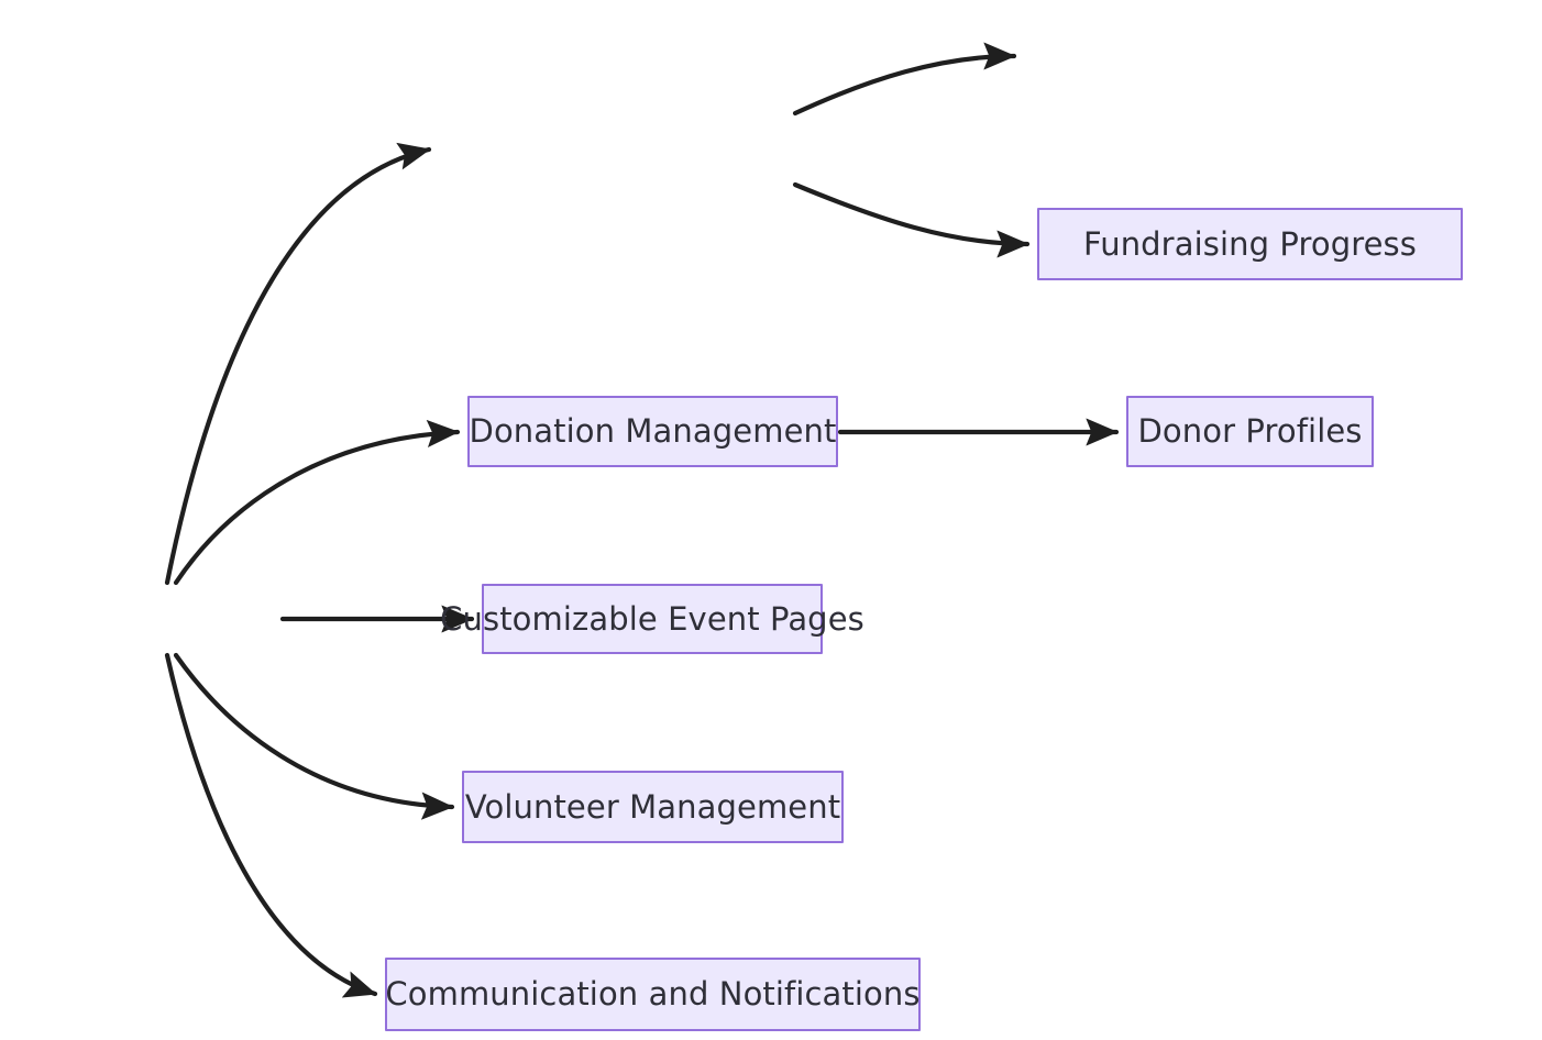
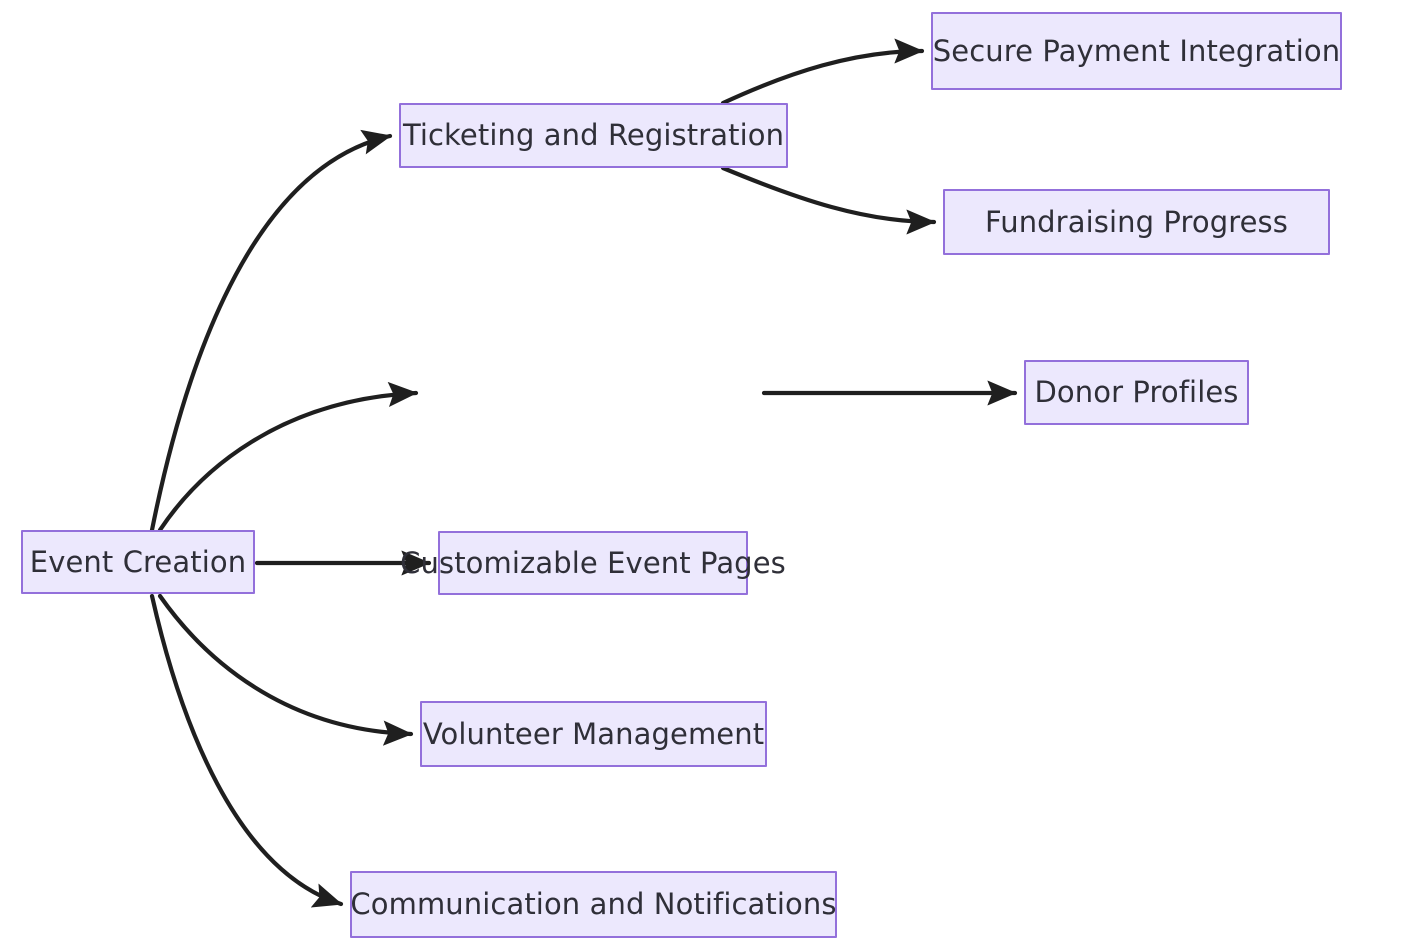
+ Event Creation
+ Ticketing and Registration
+ Secure Payment Integration
  Fundraising Progress
- Donation Management
  Donor Profiles
  Customizable Event Pages
  Volunteer Management
  Communication and Notifications
